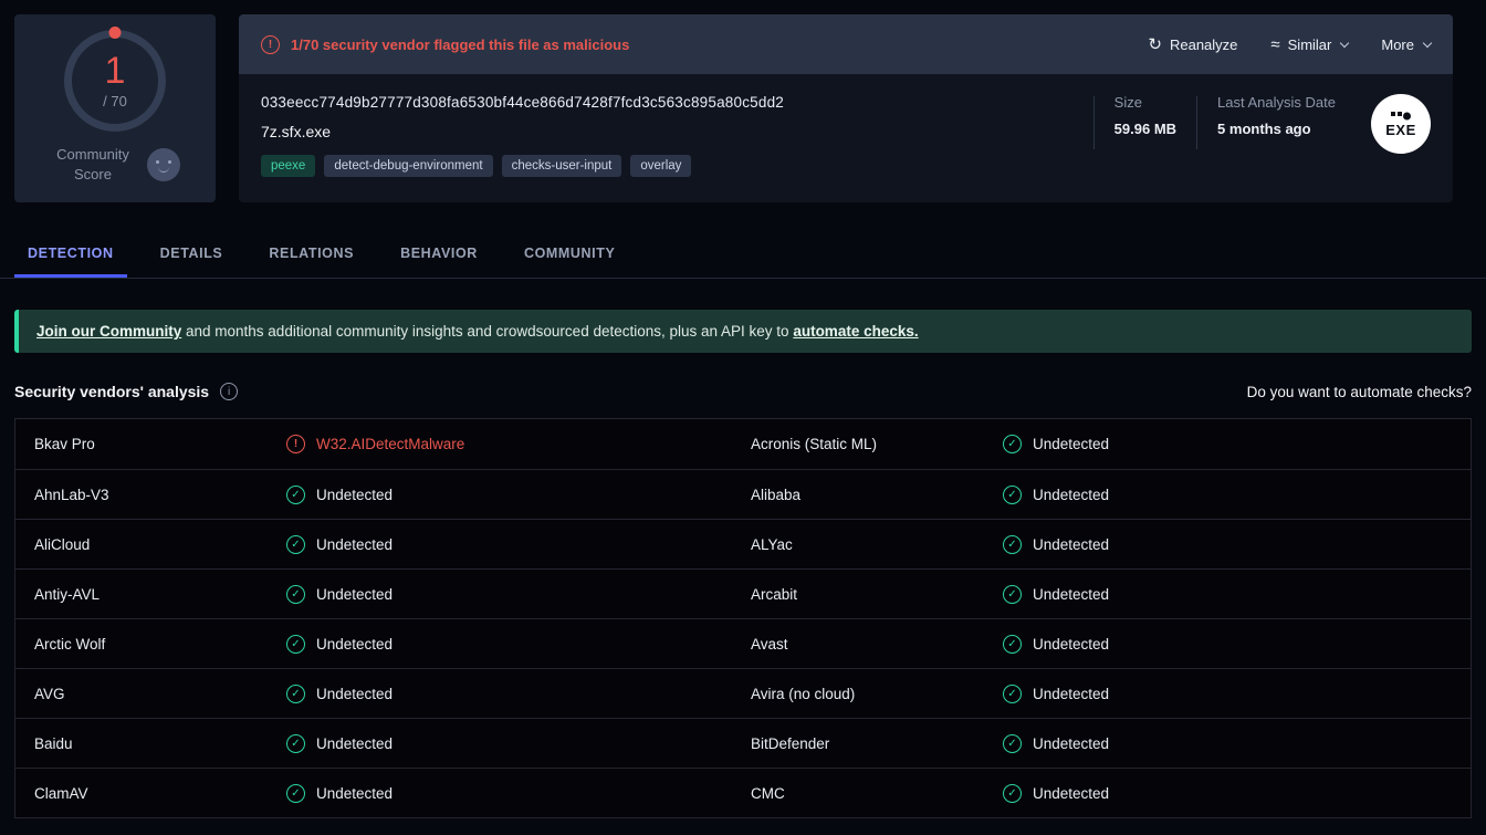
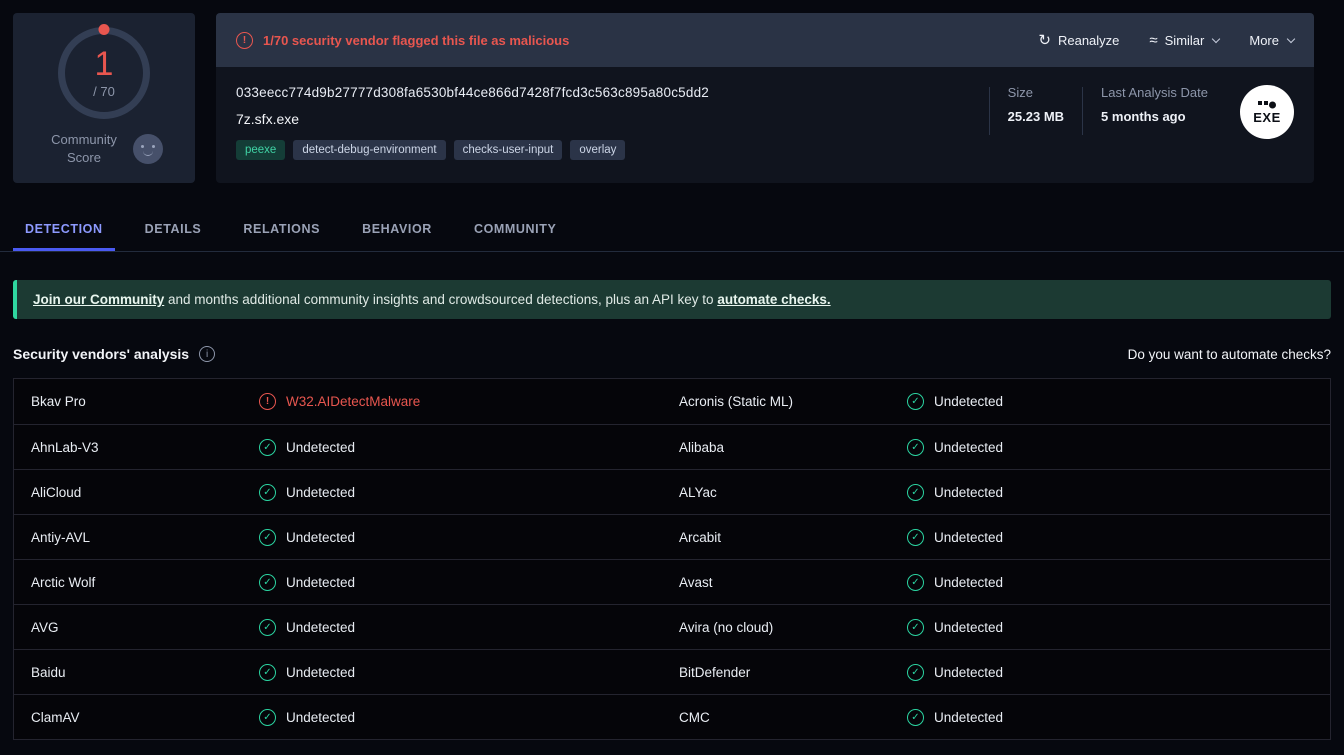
  1
  / 70
  Community Score
  !
  1/70 security vendor flagged this file as malicious
  ↻
  Reanalyze
  ≈
  Similar
  More
  033eecc774d9b27777d308fa6530bf44ce866d7428f7fcd3c563c895a80c5dd2
  7z.sfx.exe
  peexe
  detect-debug-environment
  checks-user-input
  overlay
  Size
- 59.96 MB
+ 25.23 MB
  Last Analysis Date
  5 months ago
  EXE
  DETECTION
  DETAILS
  RELATIONS
  BEHAVIOR
  COMMUNITY
  Join our Community and months additional community insights and crowdsourced detections, plus an API key to automate checks.
  Security vendors' analysis
  i
  Do you want to automate checks?
  Bkav Pro
  !
  W32.AIDetectMalware
  Acronis (Static ML)
  ✓
  Undetected
  AhnLab-V3
  ✓
  Undetected
  Alibaba
  ✓
  Undetected
  AliCloud
  ✓
  Undetected
  ALYac
  ✓
  Undetected
  Antiy-AVL
  ✓
  Undetected
  Arcabit
  ✓
  Undetected
  Arctic Wolf
  ✓
  Undetected
  Avast
  ✓
  Undetected
  AVG
  ✓
  Undetected
  Avira (no cloud)
  ✓
  Undetected
  Baidu
  ✓
  Undetected
  BitDefender
  ✓
  Undetected
  ClamAV
  ✓
  Undetected
  CMC
  ✓
  Undetected
